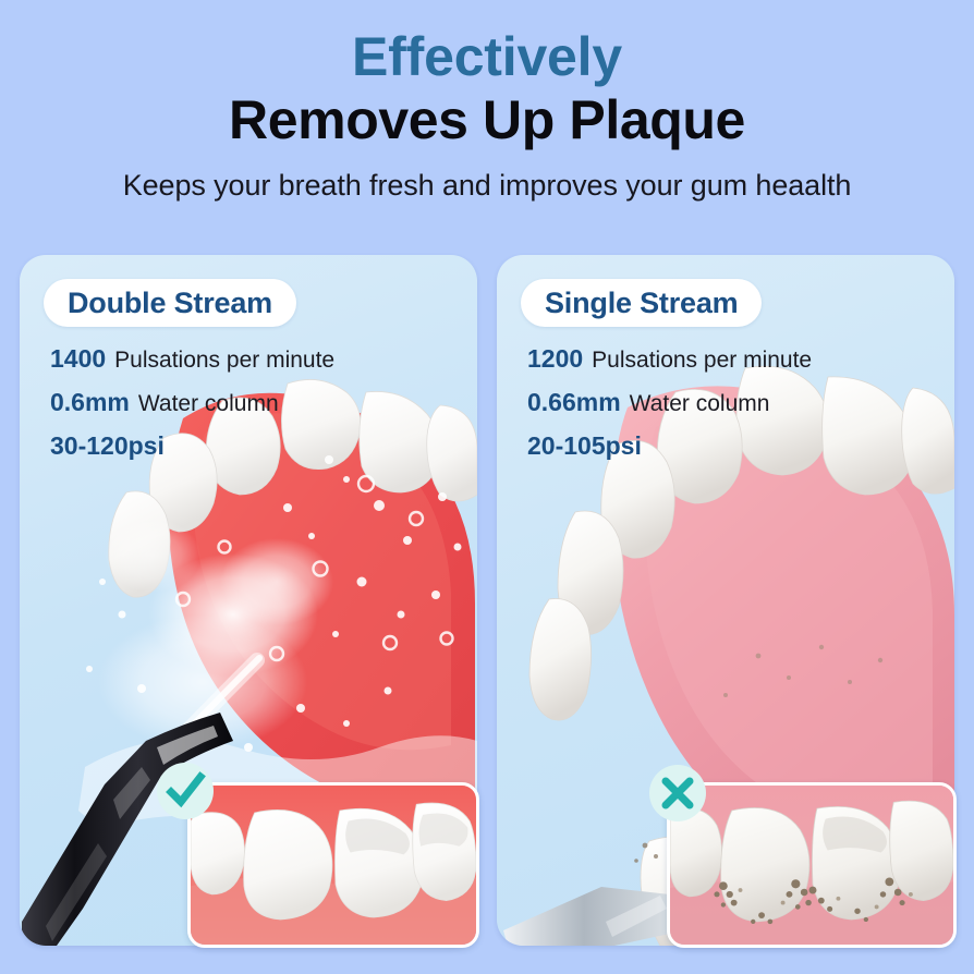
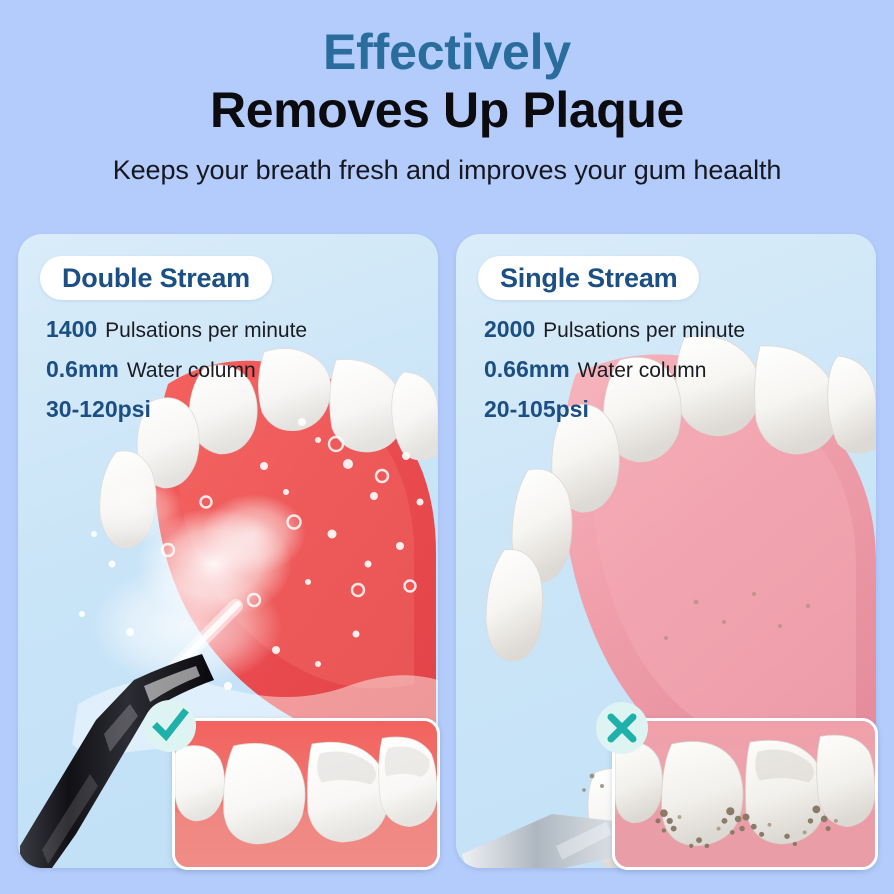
  Effectively
  Removes Up Plaque
  Keeps your breath fresh and improves your gum heaalth
  Double Stream
  1400
  Pulsations per minute
  0.6mm
  Water column
  30-120psi
  Single Stream
- 1200
+ 2000
  Pulsations per minute
  0.66mm
  Water column
  20-105psi
